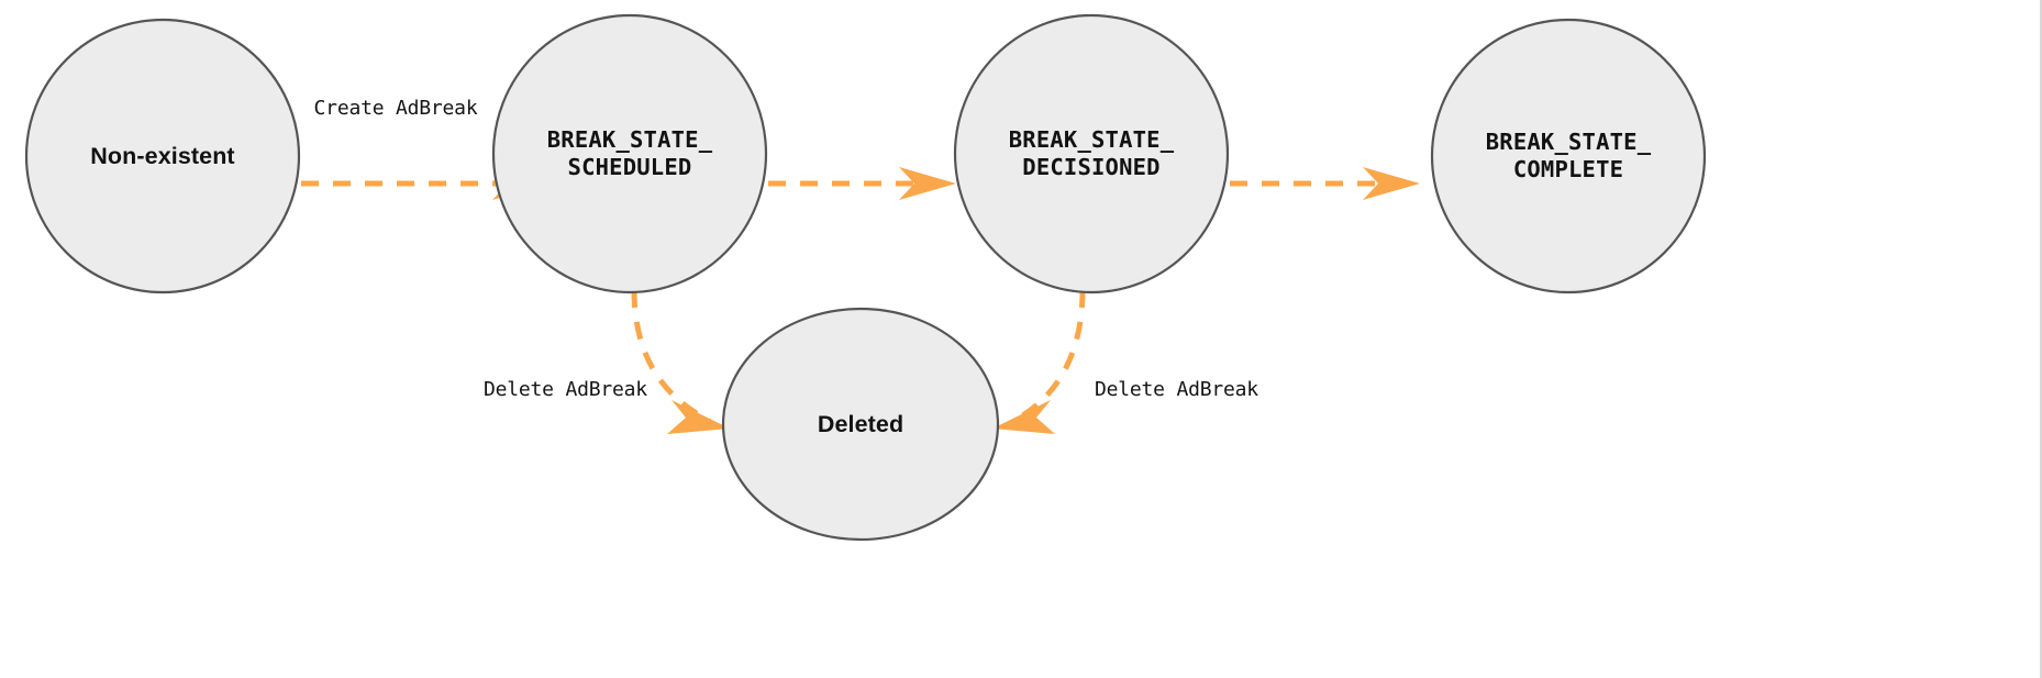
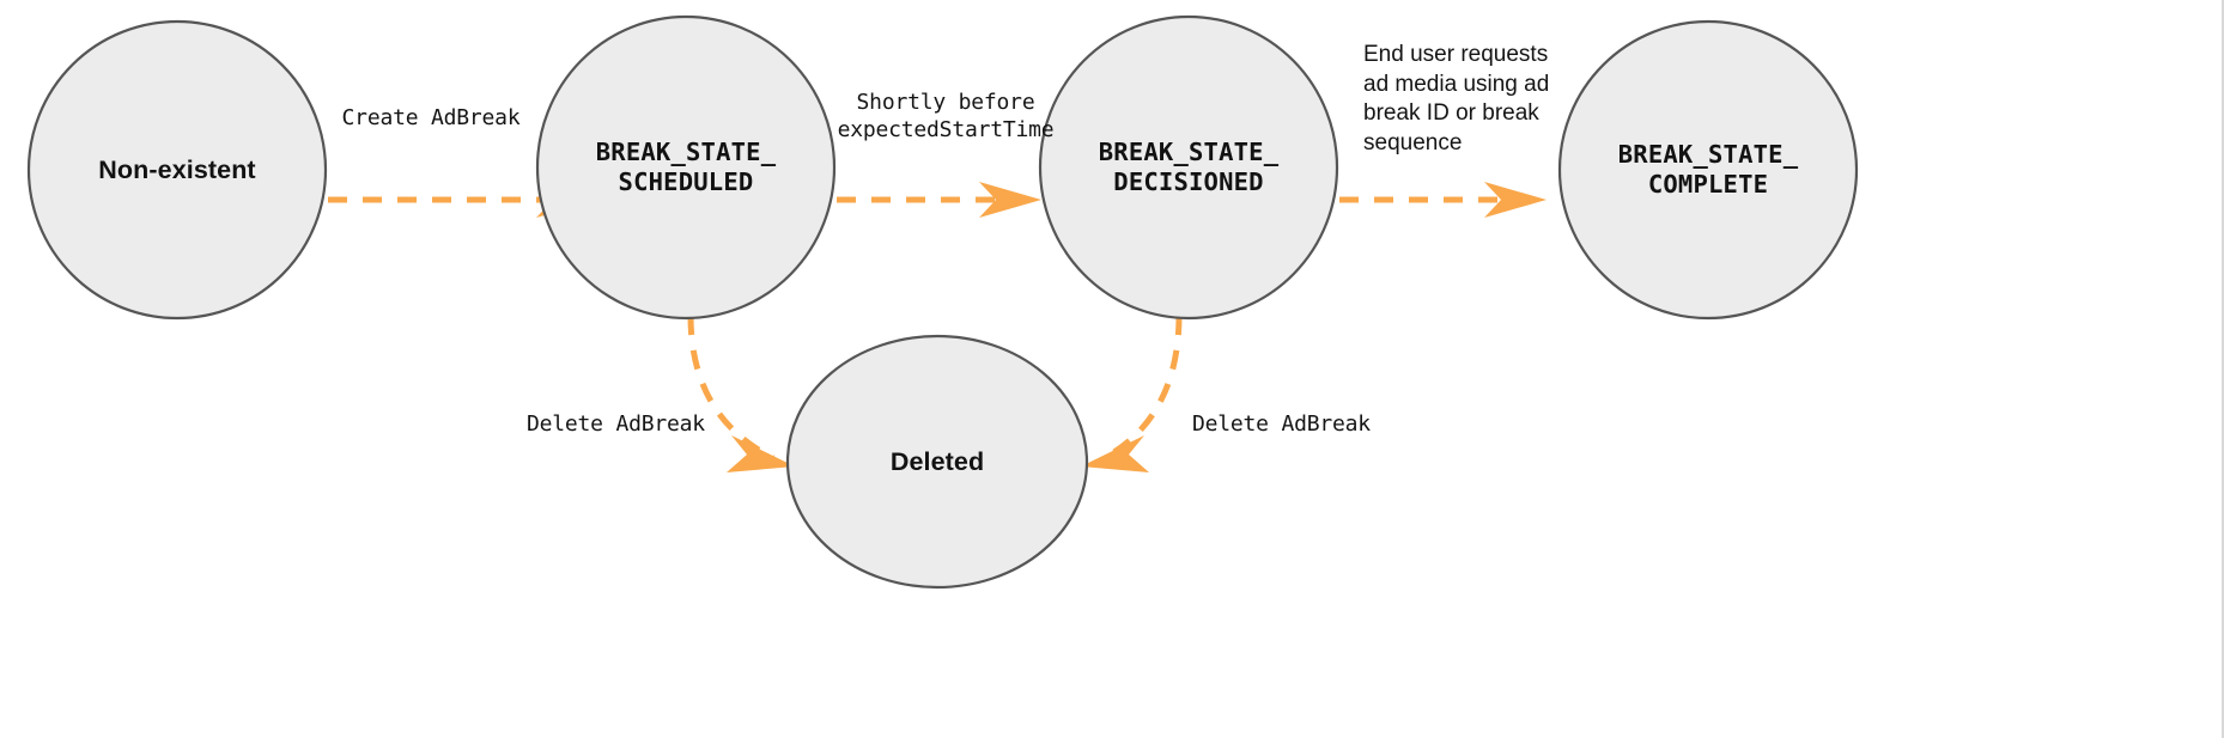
  Non-existent
  BREAK_STATE_
  SCHEDULED
  BREAK_STATE_
  DECISIONED
  BREAK_STATE_
  COMPLETE
  Deleted
  Create AdBreak
+ Shortly before
+ expectedStartTime
+ End user requests
+ ad media using ad
+ break ID or break
+ sequence
  Delete AdBreak
  Delete AdBreak
